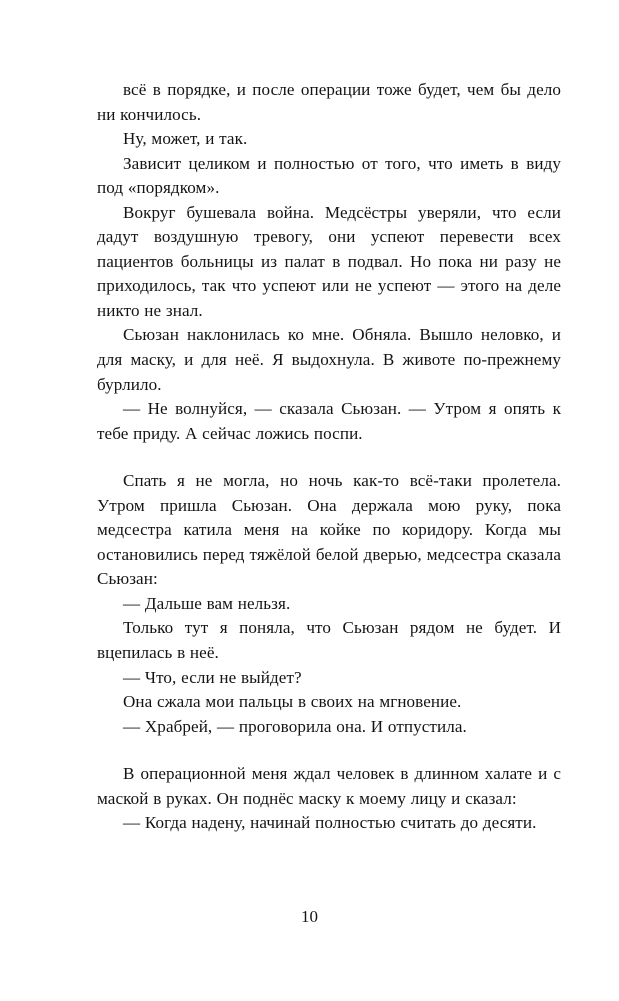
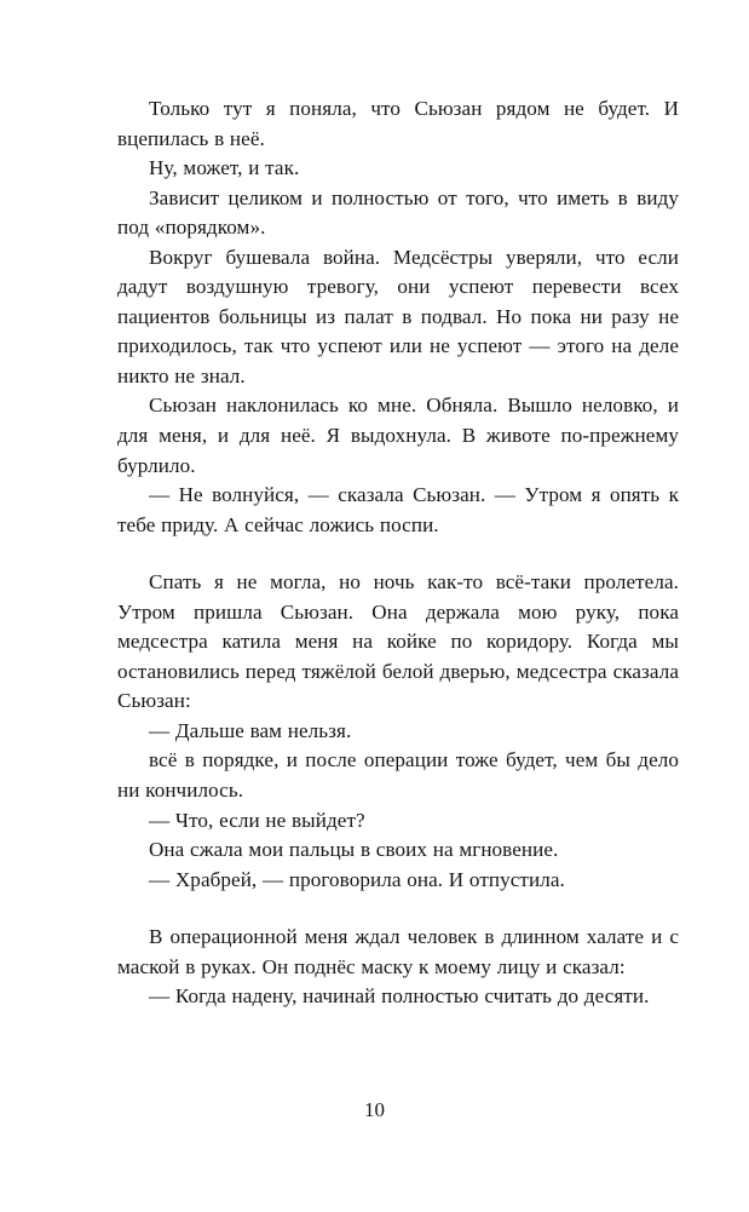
- всё в порядке, и после операции тоже будет, чем бы дело ни кончилось.
+ Только тут я поняла, что Сьюзан рядом не будет. И вцепилась в неё.
  Ну, может, и так.
  Зависит целиком и полностью от того, что иметь в виду под «порядком».
  Вокруг бушевала война. Медсёстры уверяли, что если дадут воздушную тревогу, они успеют перевести всех пациентов больницы из палат в подвал. Но пока ни разу не приходилось, так что успеют или не успеют — этого на деле никто не знал.
- Сьюзан наклонилась ко мне. Обняла. Вышло неловко, и для маску, и для неё. Я выдохнула. В животе по-прежнему бурлило.
+ Сьюзан наклонилась ко мне. Обняла. Вышло неловко, и для меня, и для неё. Я выдохнула. В животе по-прежнему бурлило.
  — Не волнуйся, — сказала Сьюзан. — Утром я опять к тебе приду. А сейчас ложись поспи.
  Спать я не могла, но ночь как-то всё-таки пролетела. Утром пришла Сьюзан. Она держала мою руку, пока медсестра катила меня на койке по коридору. Когда мы остановились перед тяжёлой белой дверью, медсестра сказала Сьюзан:
  — Дальше вам нельзя.
- Только тут я поняла, что Сьюзан рядом не будет. И вцепилась в неё.
+ всё в порядке, и после операции тоже будет, чем бы дело ни кончилось.
  — Что, если не выйдет?
  Она сжала мои пальцы в своих на мгновение.
  — Храбрей, — проговорила она. И отпустила.
  В операционной меня ждал человек в длинном халате и с маской в руках. Он поднёс маску к моему лицу и сказал:
  — Когда надену, начинай полностью считать до десяти.
  10
